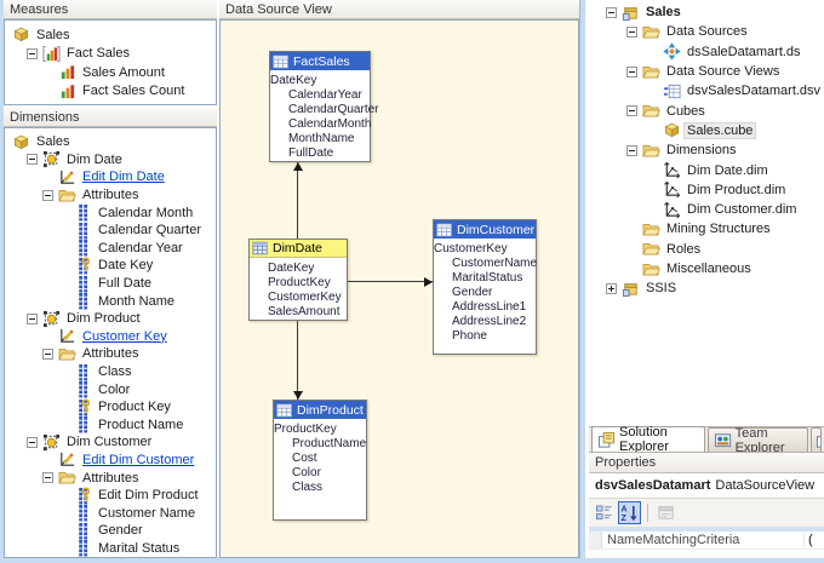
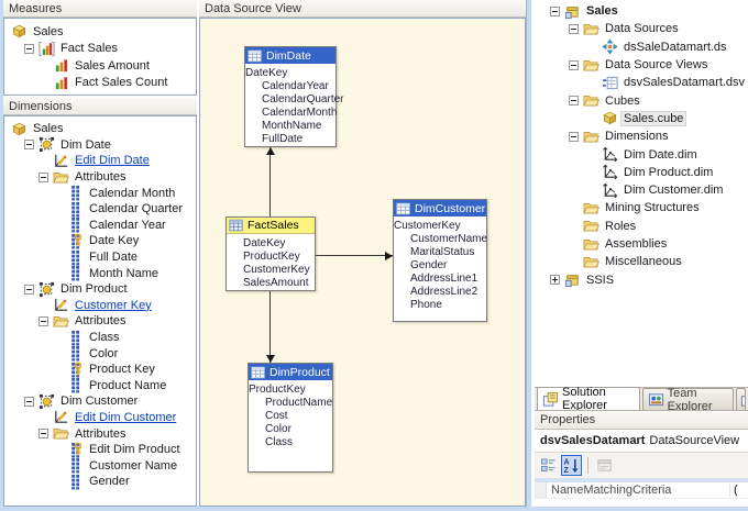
  Measures
  Sales
  Fact Sales
  Sales Amount
  Fact Sales Count
  Dimensions
  Sales
  Dim Date
  Edit Dim Date
  Attributes
  Calendar Month
  Calendar Quarter
  Calendar Year
  Date Key
  Full Date
  Month Name
  Dim Product
  Customer Key
  Attributes
  Class
  Color
  Product Key
  Product Name
  Dim Customer
  Edit Dim Customer
  Attributes
  Edit Dim Product
  Customer Name
  Gender
- Marital Status
  Data Source View
- FactSales
+ DimDate
  DateKey
  CalendarYear
  CalendarQuarter
  CalendarMonth
  MonthName
  FullDate
- DimDate
+ FactSales
  DateKey
  ProductKey
  CustomerKey
  SalesAmount
  DimCustomer
  CustomerKey
  CustomerName
  MaritalStatus
  Gender
  AddressLine1
  AddressLine2
  Phone
  DimProduct
  ProductKey
  ProductName
  Cost
  Color
  Class
  Sales
  Data Sources
  dsSaleDatamart.ds
  Data Source Views
  dsvSalesDatamart.dsv
  Cubes
  Sales.cube
  Dimensions
  Dim Date.dim
  Dim Product.dim
  Dim Customer.dim
  Mining Structures
  Roles
+ Assemblies
  Miscellaneous
  SSIS
  Solution Explorer
  Team Explorer
  Properties
  dsvSalesDatamart
  DataSourceView
  NameMatchingCriteria
  (
